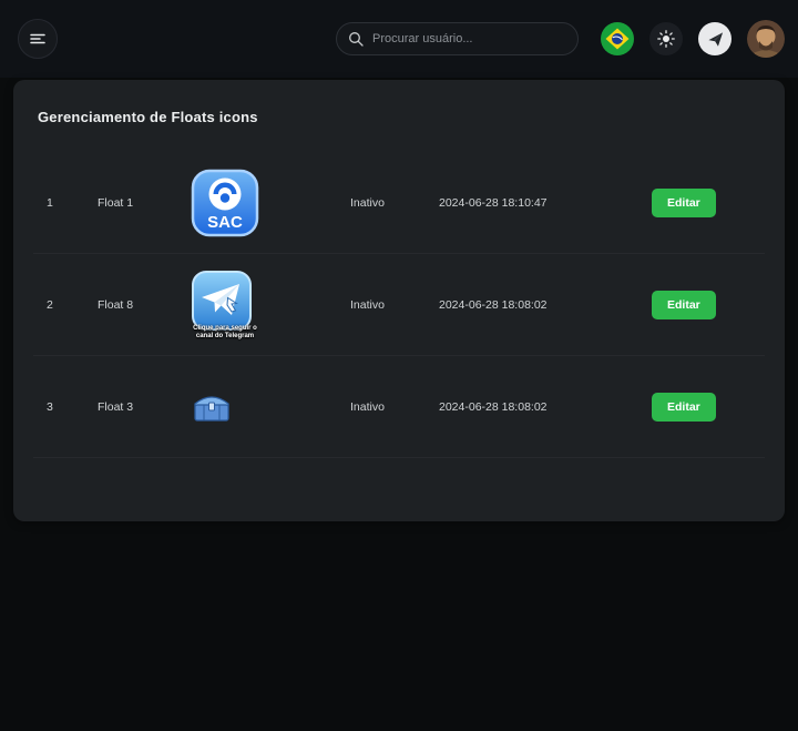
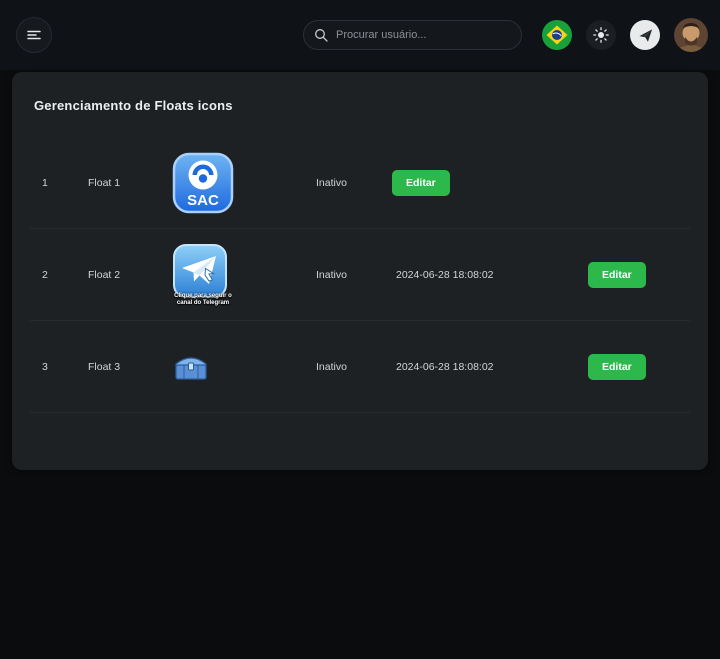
  Procurar usuário...
  Gerenciamento de Floats icons
  1
  Float 1
  SAC
  Inativo
- 2024-06-28 18:10:47
  Editar
  2
- Float 8
+ Float 2
  Inativo
  2024-06-28 18:08:02
  Editar
  3
  Float 3
  Inativo
  2024-06-28 18:08:02
  Editar
